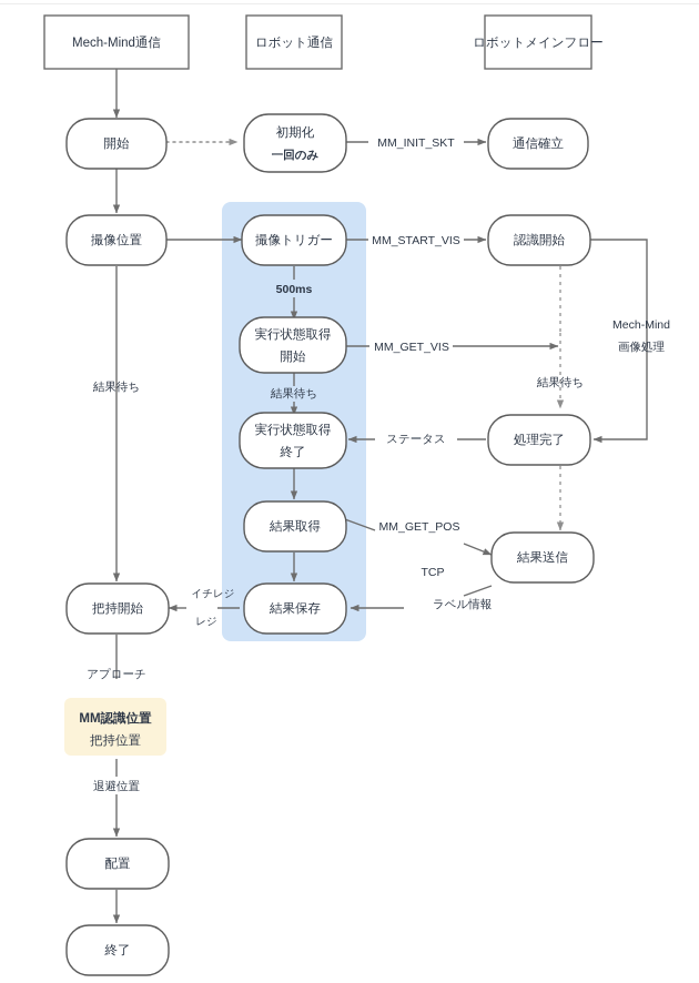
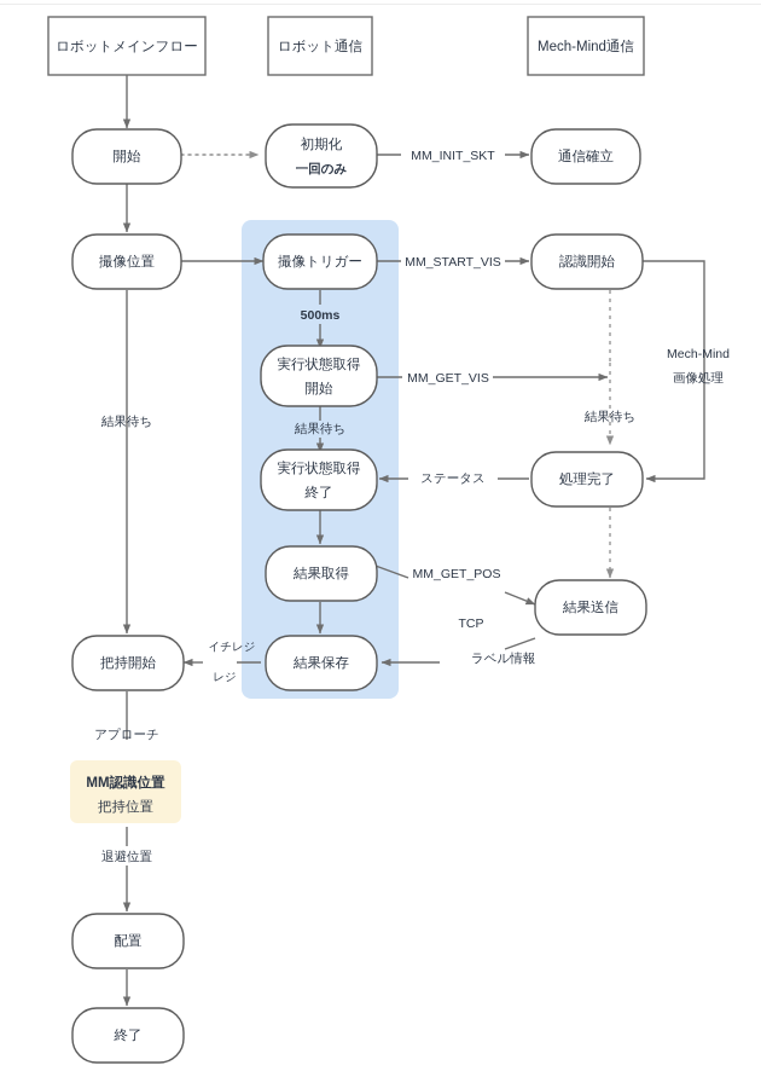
- Mech-Mind通信
+ ロボットメインフロー
  ロボット通信
- ロボットメインフロー
+ Mech-Mind通信
  開始
  初期化
  一回のみ
  通信確立
  撮像位置
  撮像トリガー
  認識開始
  実行状態取得
  開始
  実行状態取得
  終了
  処理完了
  結果取得
  結果送信
  結果保存
  把持開始
  MM認識位置
  把持位置
  配置
  終了
  MM_INIT_SKT
  MM_START_VIS
  MM_GET_VIS
  500ms
  結果待ち
  結果待ち
  結果待ち
  ステータス
  MM_GET_POS
  TCP
  ラベル情報
  イチレジ
  レジ
  アプローチ
  退避位置
  Mech-Mind
  画像処理
